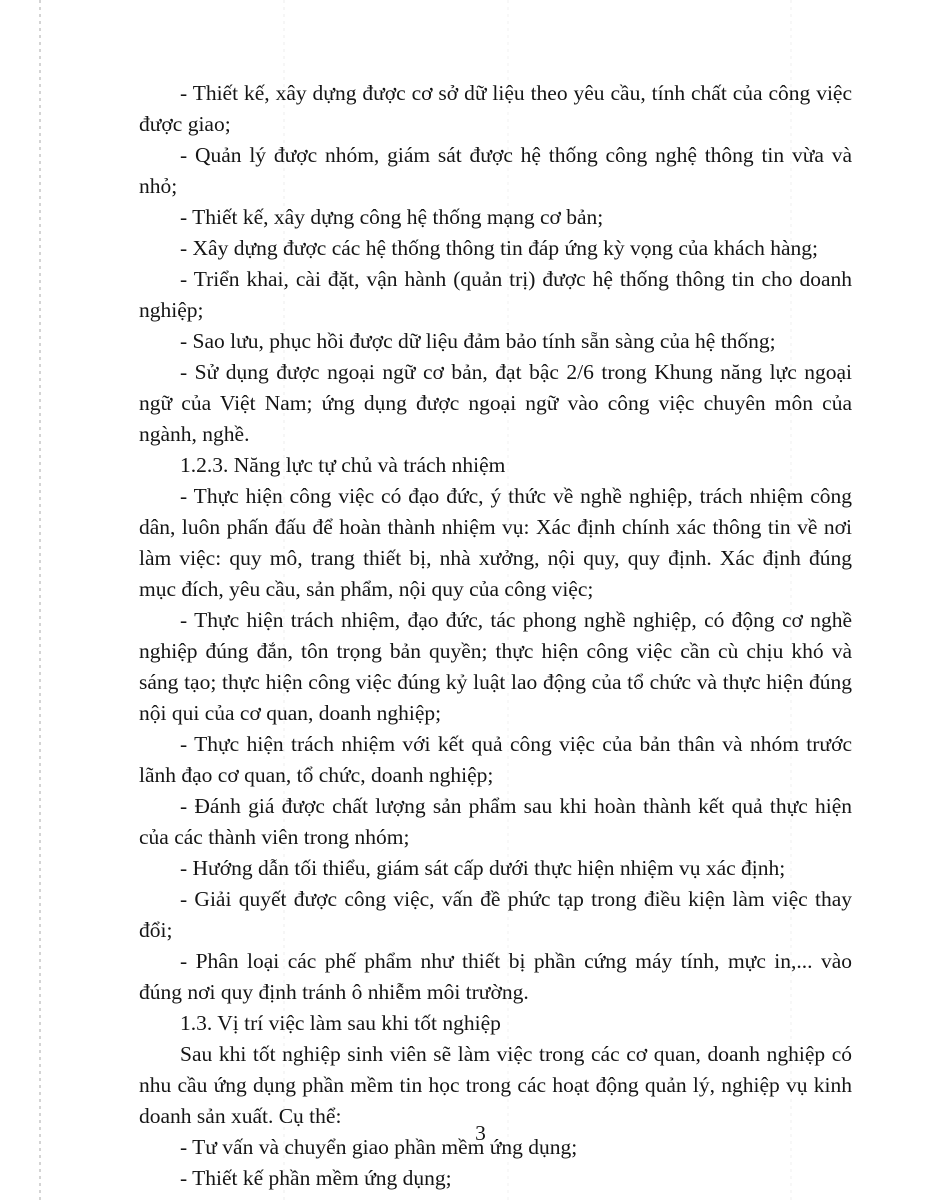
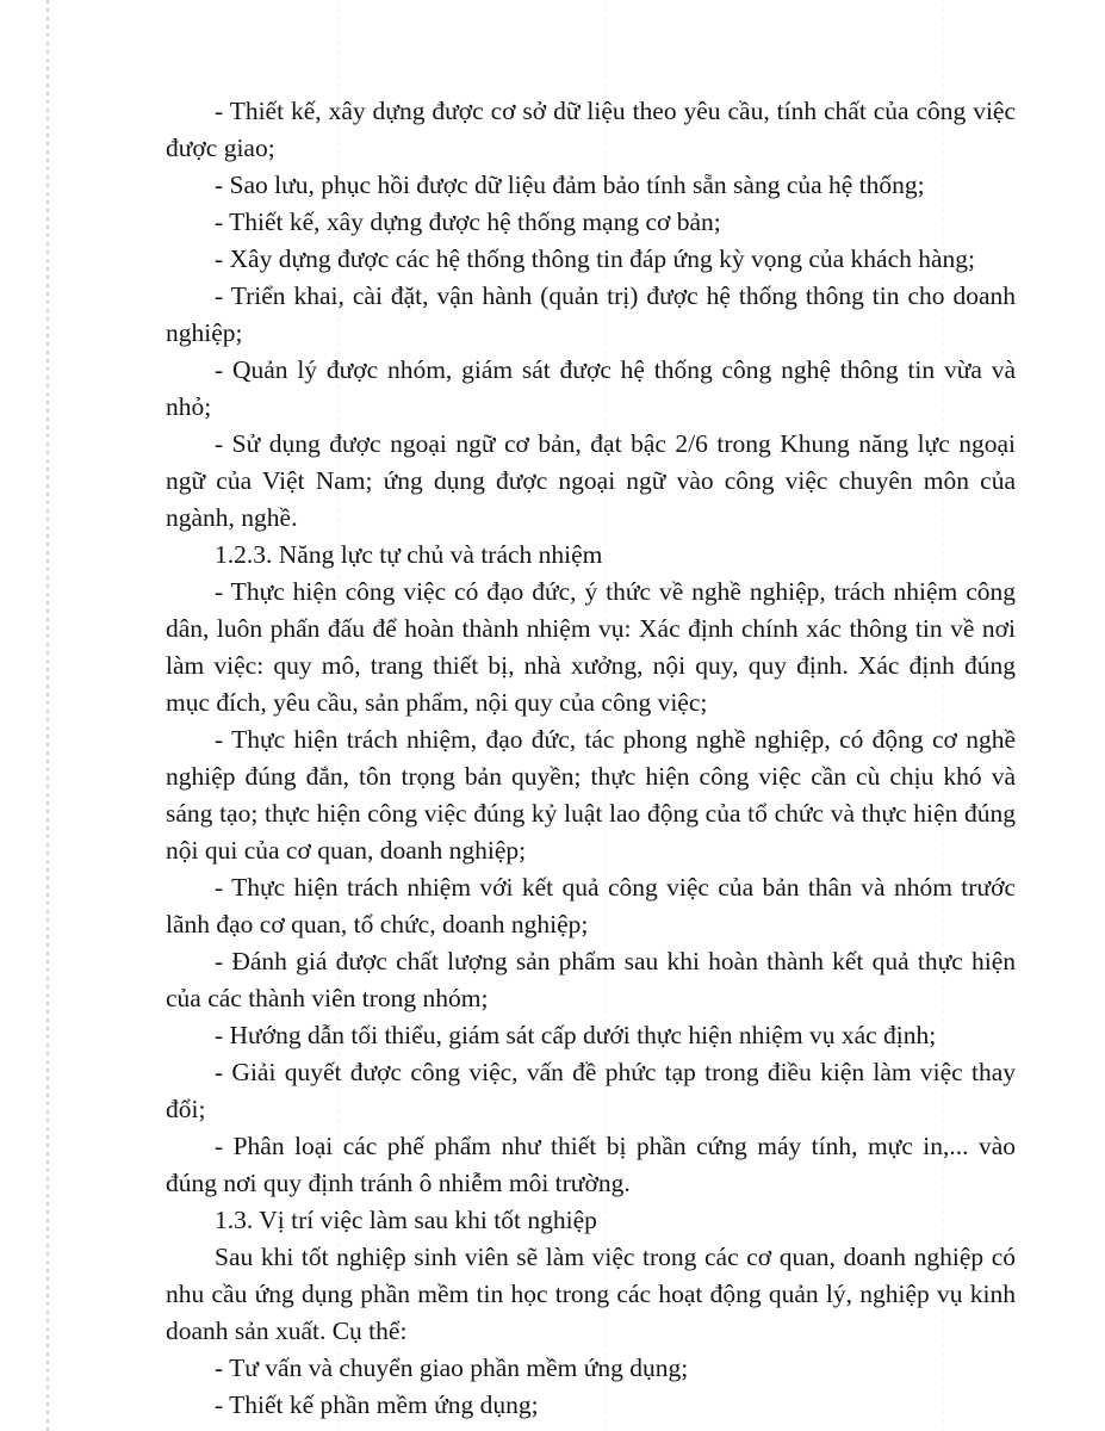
  - Thiết kế, xây dựng được cơ sở dữ liệu theo yêu cầu, tính chất của công việc được giao;
- - Quản lý được nhóm, giám sát được hệ thống công nghệ thông tin vừa và nhỏ;
+ - Sao lưu, phục hồi được dữ liệu đảm bảo tính sẵn sàng của hệ thống;
- - Thiết kế, xây dựng công hệ thống mạng cơ bản;
+ - Thiết kế, xây dựng được hệ thống mạng cơ bản;
  - Xây dựng được các hệ thống thông tin đáp ứng kỳ vọng của khách hàng;
  - Triển khai, cài đặt, vận hành (quản trị) được hệ thống thông tin cho doanh nghiệp;
- - Sao lưu, phục hồi được dữ liệu đảm bảo tính sẵn sàng của hệ thống;
+ - Quản lý được nhóm, giám sát được hệ thống công nghệ thông tin vừa và nhỏ;
  - Sử dụng được ngoại ngữ cơ bản, đạt bậc 2/6 trong Khung năng lực ngoại ngữ của Việt Nam; ứng dụng được ngoại ngữ vào công việc chuyên môn của ngành, nghề.
  1.2.3. Năng lực tự chủ và trách nhiệm
  - Thực hiện công việc có đạo đức, ý thức về nghề nghiệp, trách nhiệm công dân, luôn phấn đấu để hoàn thành nhiệm vụ: Xác định chính xác thông tin về nơi làm việc: quy mô, trang thiết bị, nhà xưởng, nội quy, quy định. Xác định đúng mục đích, yêu cầu, sản phẩm, nội quy của công việc;
  - Thực hiện trách nhiệm, đạo đức, tác phong nghề nghiệp, có động cơ nghề nghiệp đúng đắn, tôn trọng bản quyền; thực hiện công việc cần cù chịu khó và sáng tạo; thực hiện công việc đúng kỷ luật lao động của tổ chức và thực hiện đúng nội qui của cơ quan, doanh nghiệp;
  - Thực hiện trách nhiệm với kết quả công việc của bản thân và nhóm trước lãnh đạo cơ quan, tổ chức, doanh nghiệp;
  - Đánh giá được chất lượng sản phẩm sau khi hoàn thành kết quả thực hiện của các thành viên trong nhóm;
  - Hướng dẫn tối thiểu, giám sát cấp dưới thực hiện nhiệm vụ xác định;
  - Giải quyết được công việc, vấn đề phức tạp trong điều kiện làm việc thay đổi;
  - Phân loại các phế phẩm như thiết bị phần cứng máy tính, mực in,... vào đúng nơi quy định tránh ô nhiễm môi trường.
  1.3. Vị trí việc làm sau khi tốt nghiệp
  Sau khi tốt nghiệp sinh viên sẽ làm việc trong các cơ quan, doanh nghiệp có nhu cầu ứng dụng phần mềm tin học trong các hoạt động quản lý, nghiệp vụ kinh doanh sản xuất. Cụ thể:
  - Tư vấn và chuyển giao phần mềm ứng dụng;
  - Thiết kế phần mềm ứng dụng;
- 3
